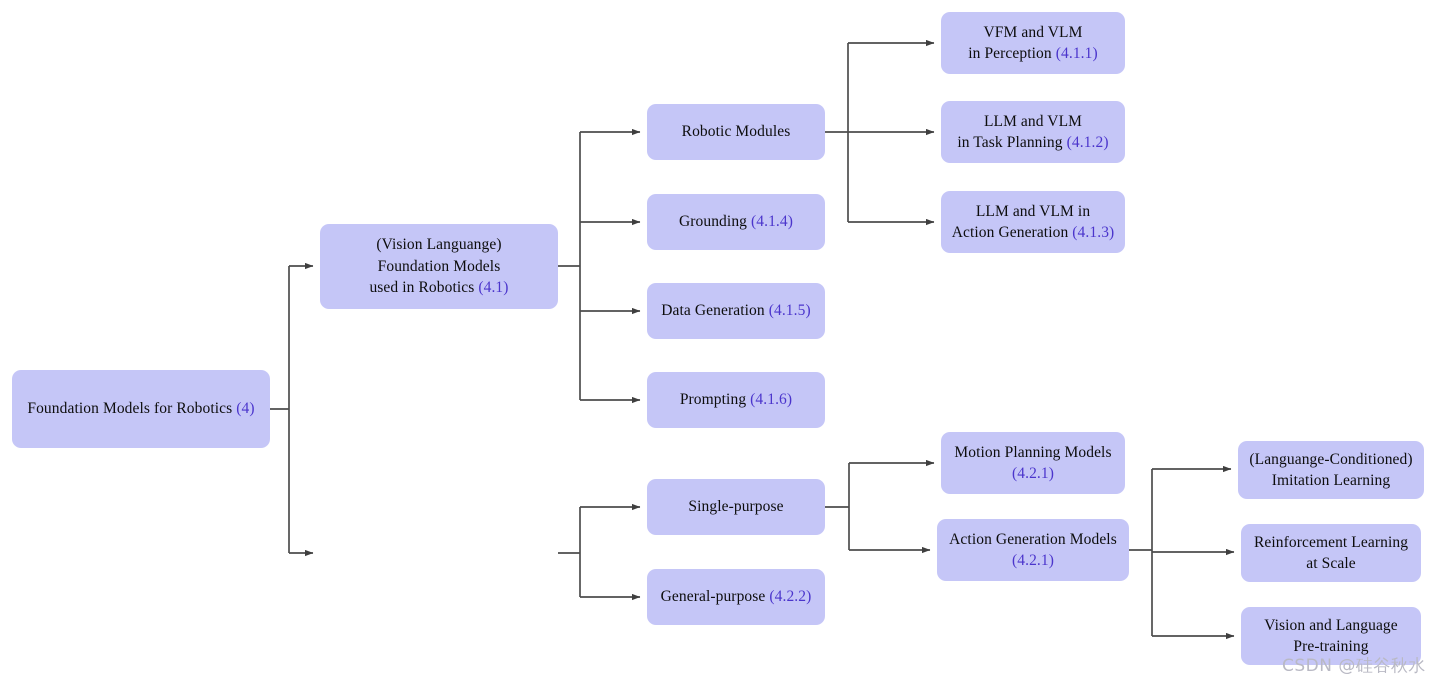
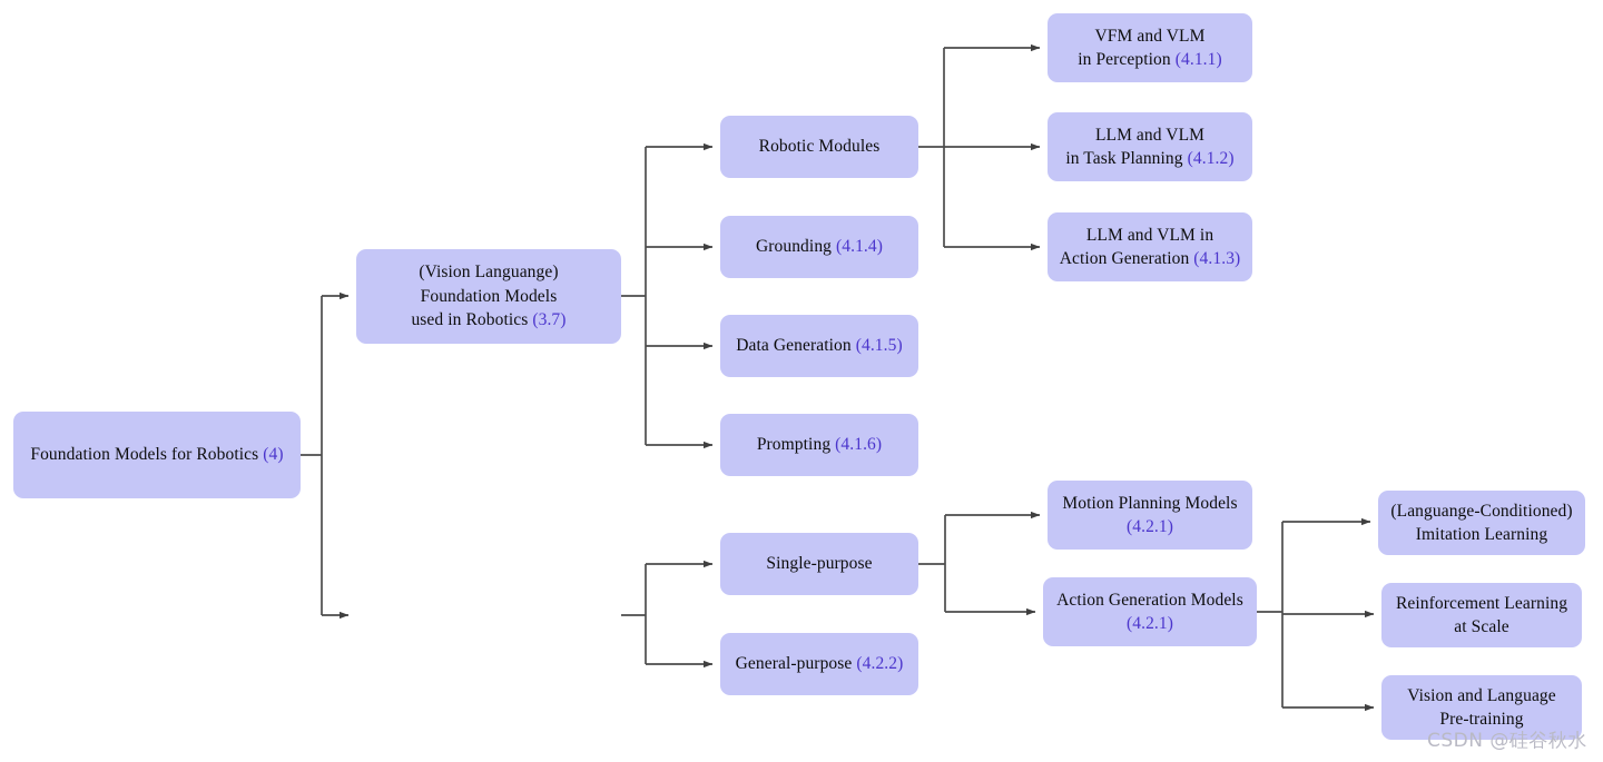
  Foundation Models for Robotics (4)
  (Vision Languange)
  Foundation Models
- used in Robotics (4.1)
+ used in Robotics (3.7)
  Robotic Modules
  Grounding (4.1.4)
  Data Generation (4.1.5)
  Prompting (4.1.6)
  Single-purpose
  General-purpose (4.2.2)
  VFM and VLM
  in Perception (4.1.1)
  LLM and VLM
  in Task Planning (4.1.2)
  LLM and VLM in
  Action Generation (4.1.3)
  Motion Planning Models
  (4.2.1)
  Action Generation Models
  (4.2.1)
  (Languange-Conditioned)
  Imitation Learning
  Reinforcement Learning
  at Scale
  Vision and Language
  Pre-training
  CSDN @硅谷秋水
